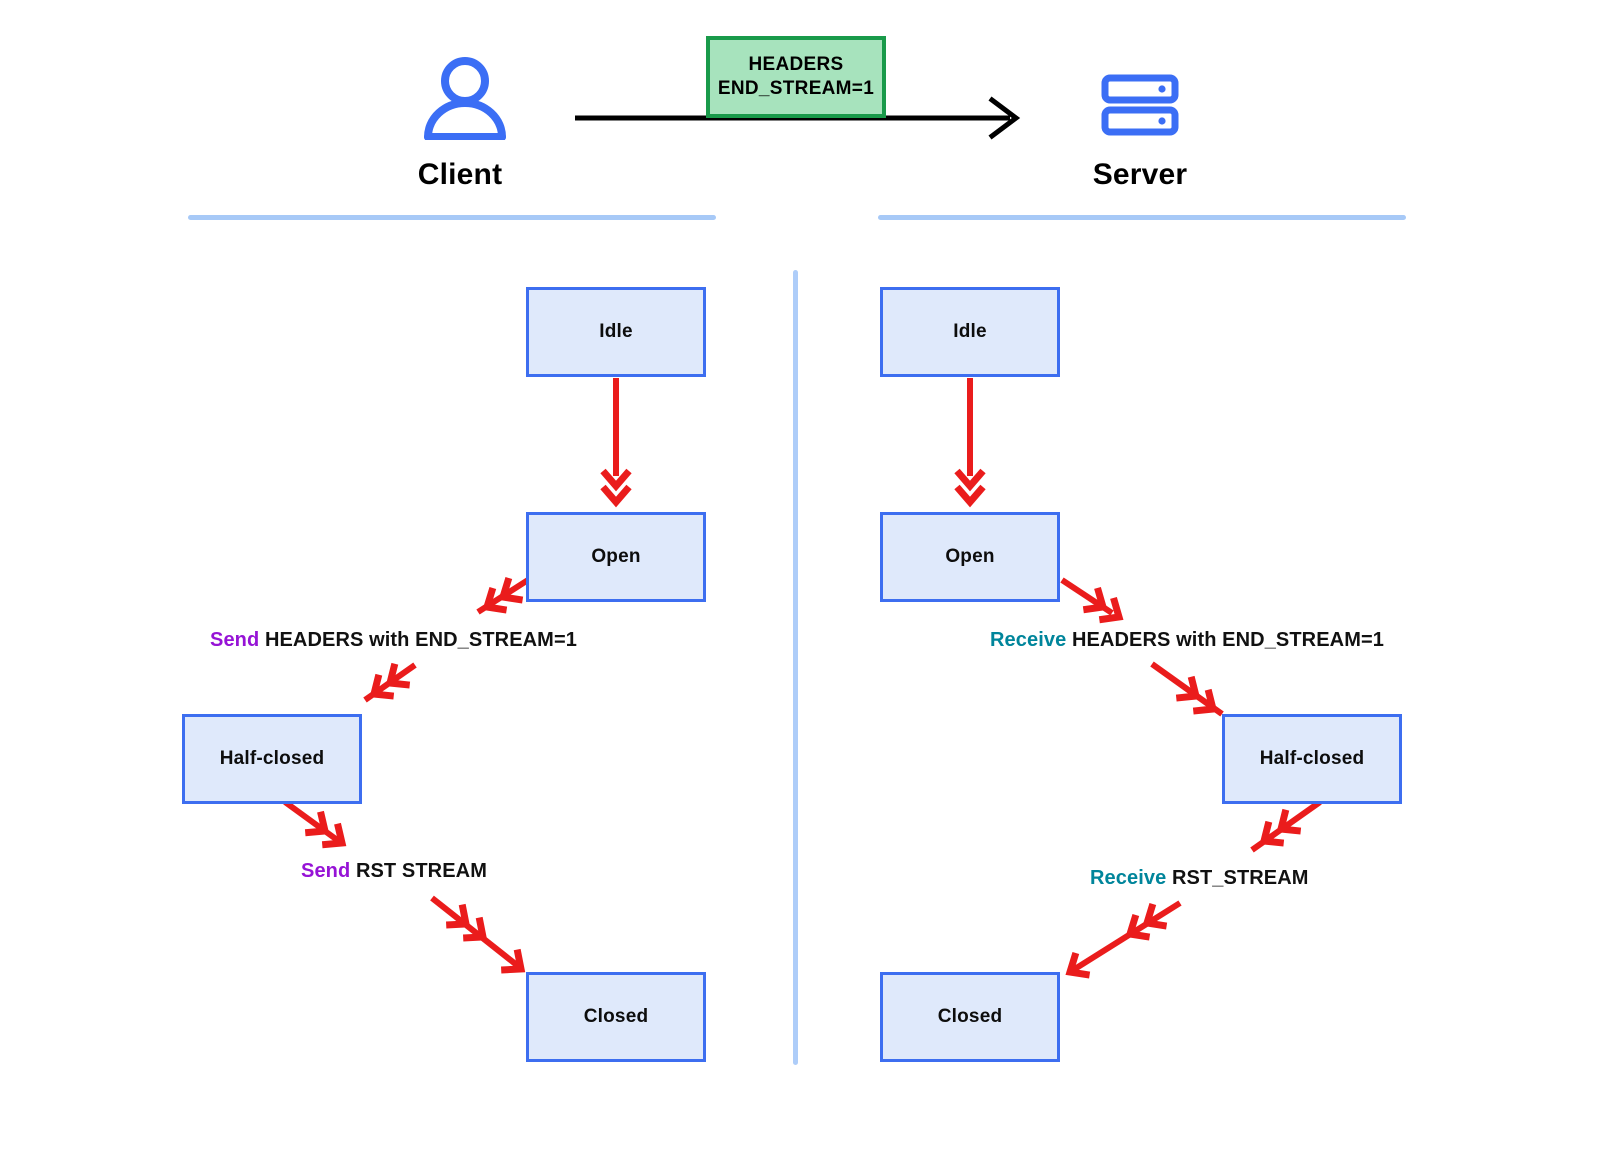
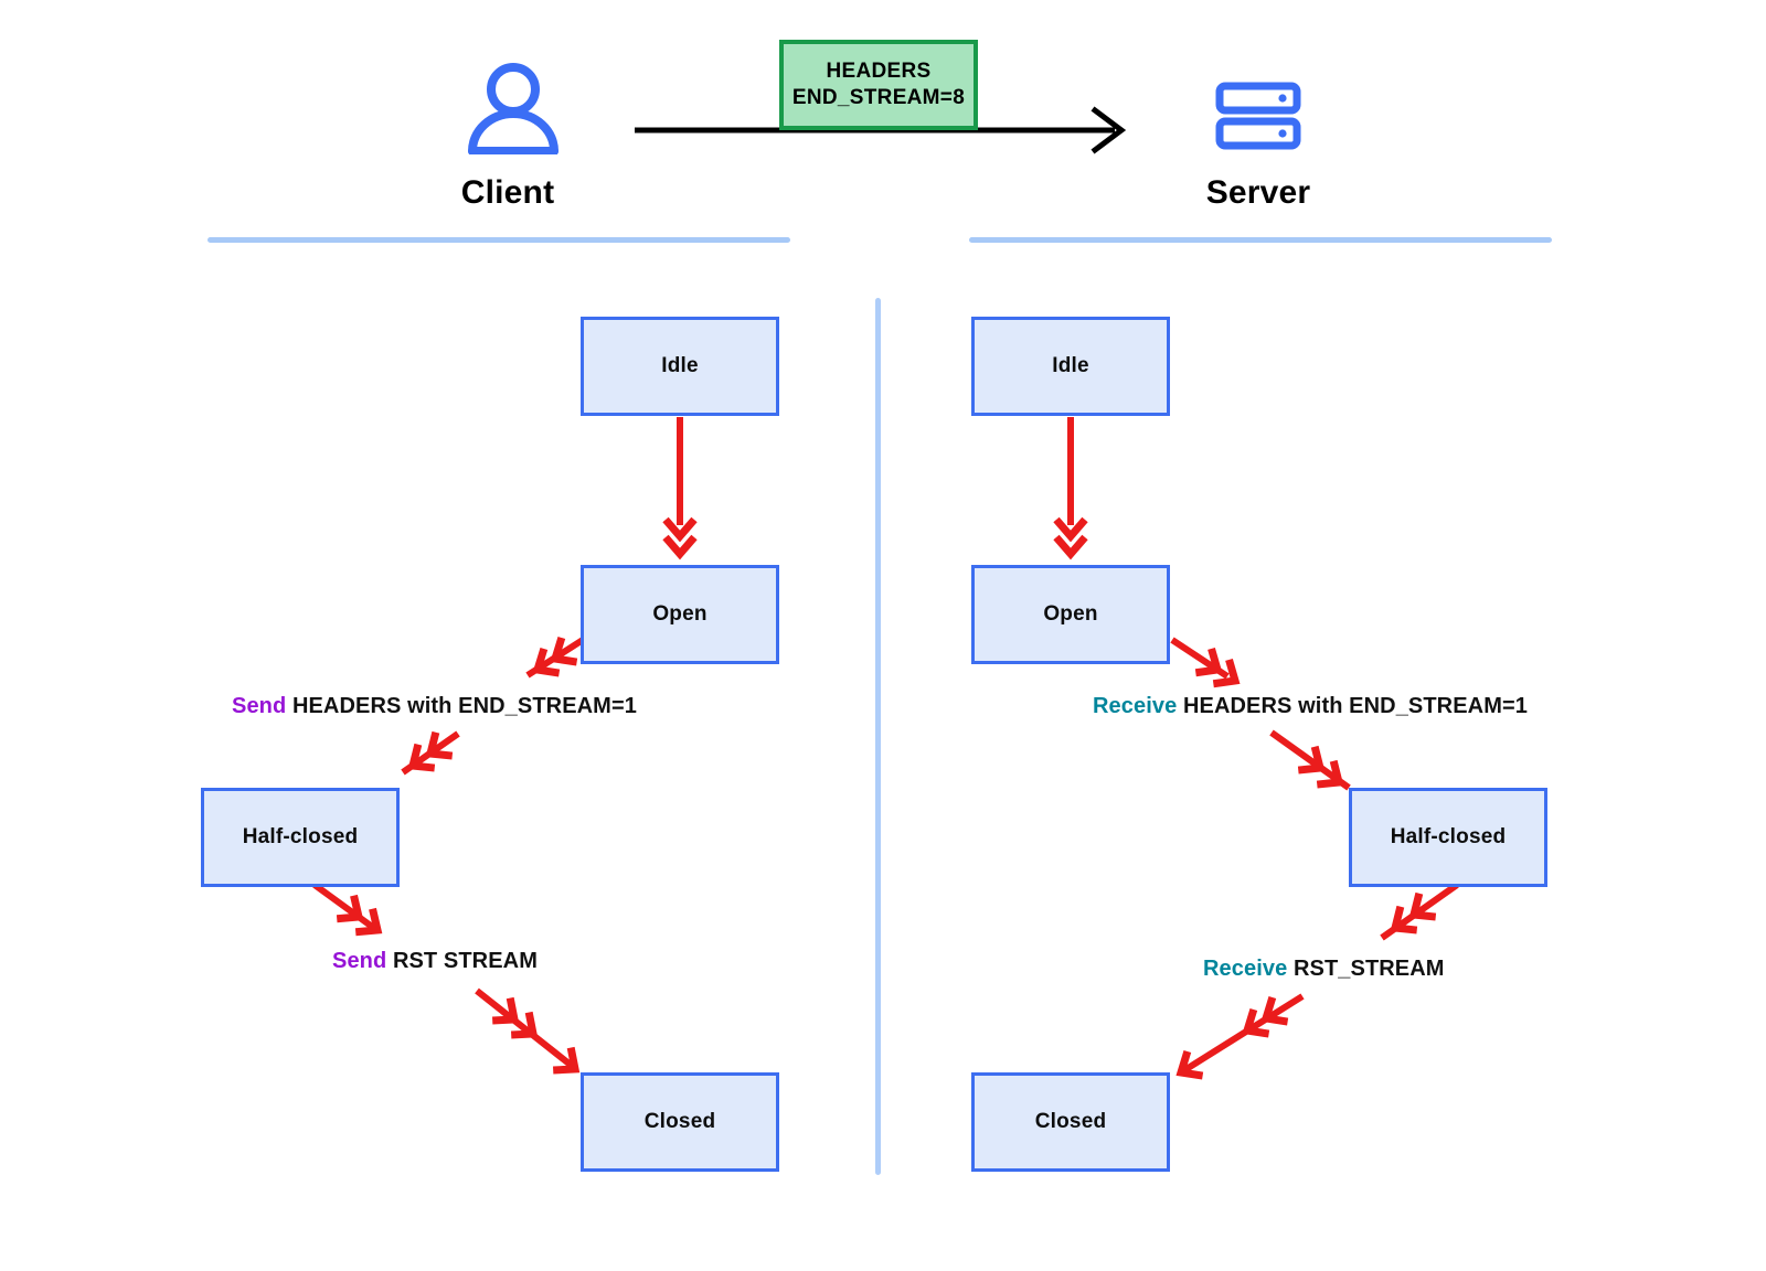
  Client
  Server
  HEADERS
- END_STREAM=1
+ END_STREAM=8
  Idle
  Open
  Half-closed
  Closed
  Send HEADERS with END_STREAM=1
  Send RST STREAM
  Idle
  Open
  Half-closed
  Closed
  Receive HEADERS with END_STREAM=1
  Receive RST_STREAM
